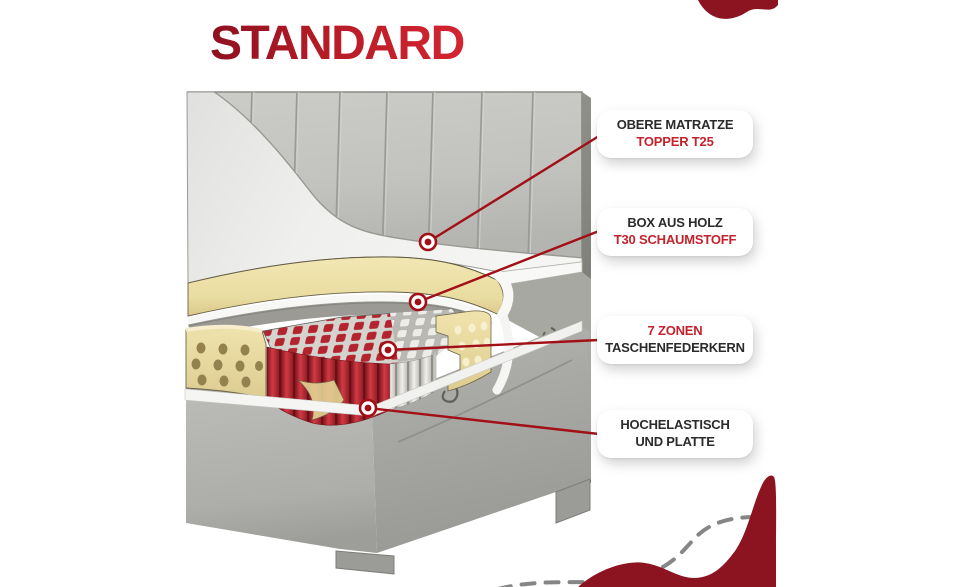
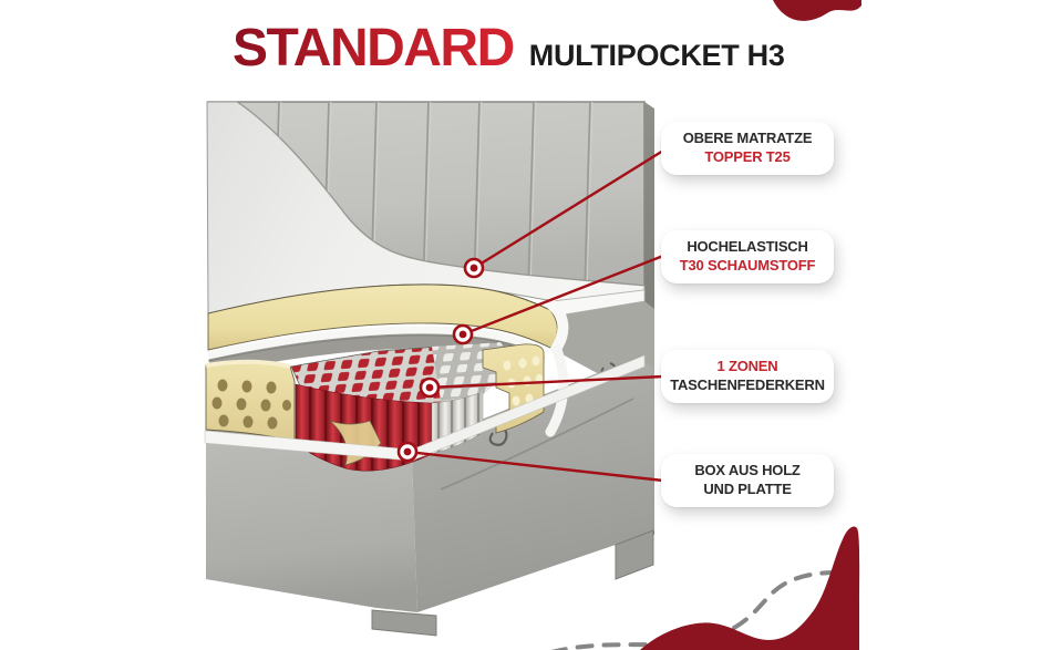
  STANDARD
+ MULTIPOCKET H3
  OBERE MATRATZE
  TOPPER T25
- BOX AUS HOLZ
+ HOCHELASTISCH
  T30 SCHAUMSTOFF
- 7 ZONEN
+ 1 ZONEN
  TASCHENFEDERKERN
- HOCHELASTISCH
+ BOX AUS HOLZ
  UND PLATTE
